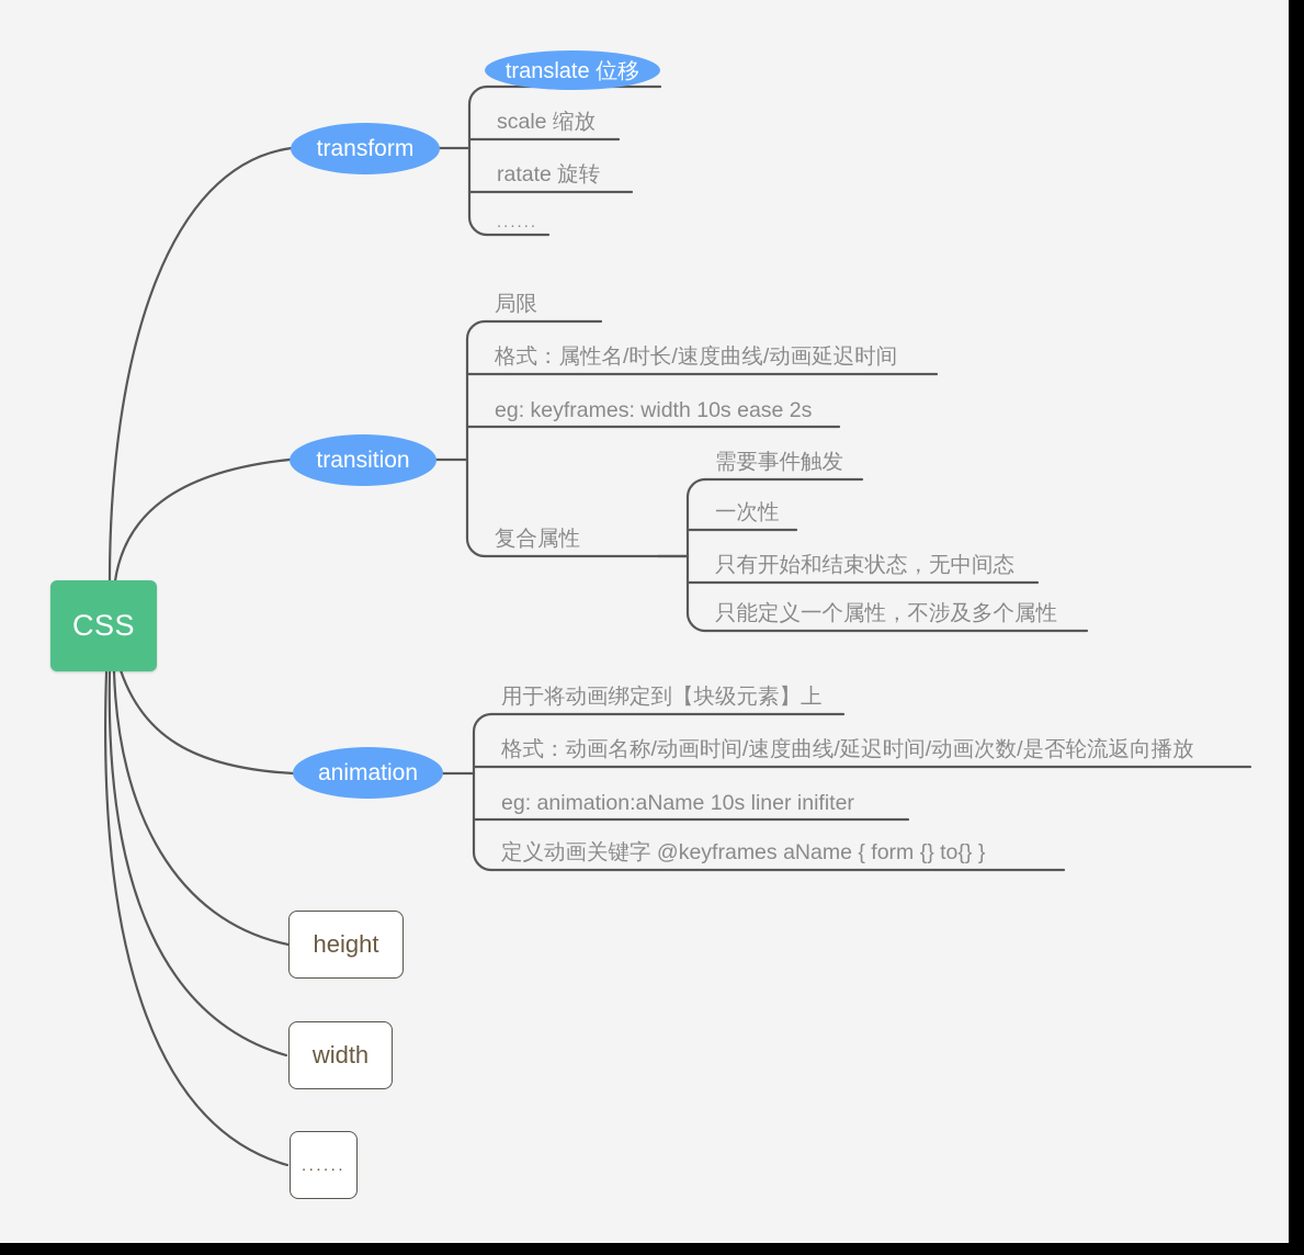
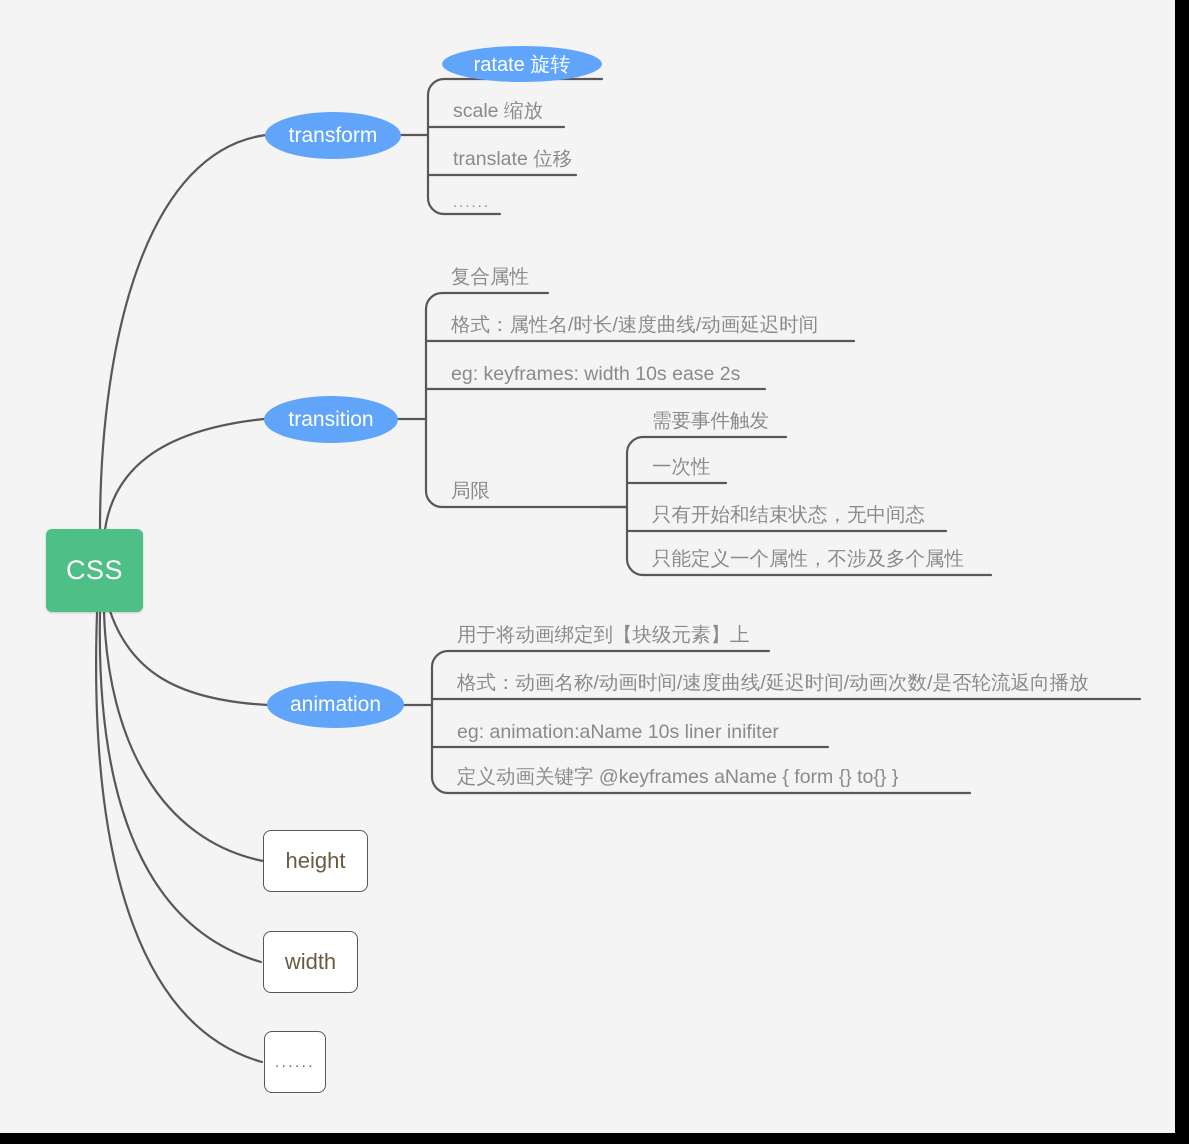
  CSS
  transform
- translate 位移
+ ratate 旋转
  scale 缩放
- ratate 旋转
+ translate 位移
  ......
  transition
- 局限
+ 复合属性
  格式：属性名/时长/速度曲线/动画延迟时间
  eg: keyframes: width 10s ease 2s
- 复合属性
+ 局限
  需要事件触发
  一次性
  只有开始和结束状态，无中间态
  只能定义一个属性，不涉及多个属性
  animation
  用于将动画绑定到【块级元素】上
  格式：动画名称/动画时间/速度曲线/延迟时间/动画次数/是否轮流返向播放
  eg: animation:aName 10s liner inifiter
  定义动画关键字 @keyframes aName { form {} to{} }
  height
  width
  ......
